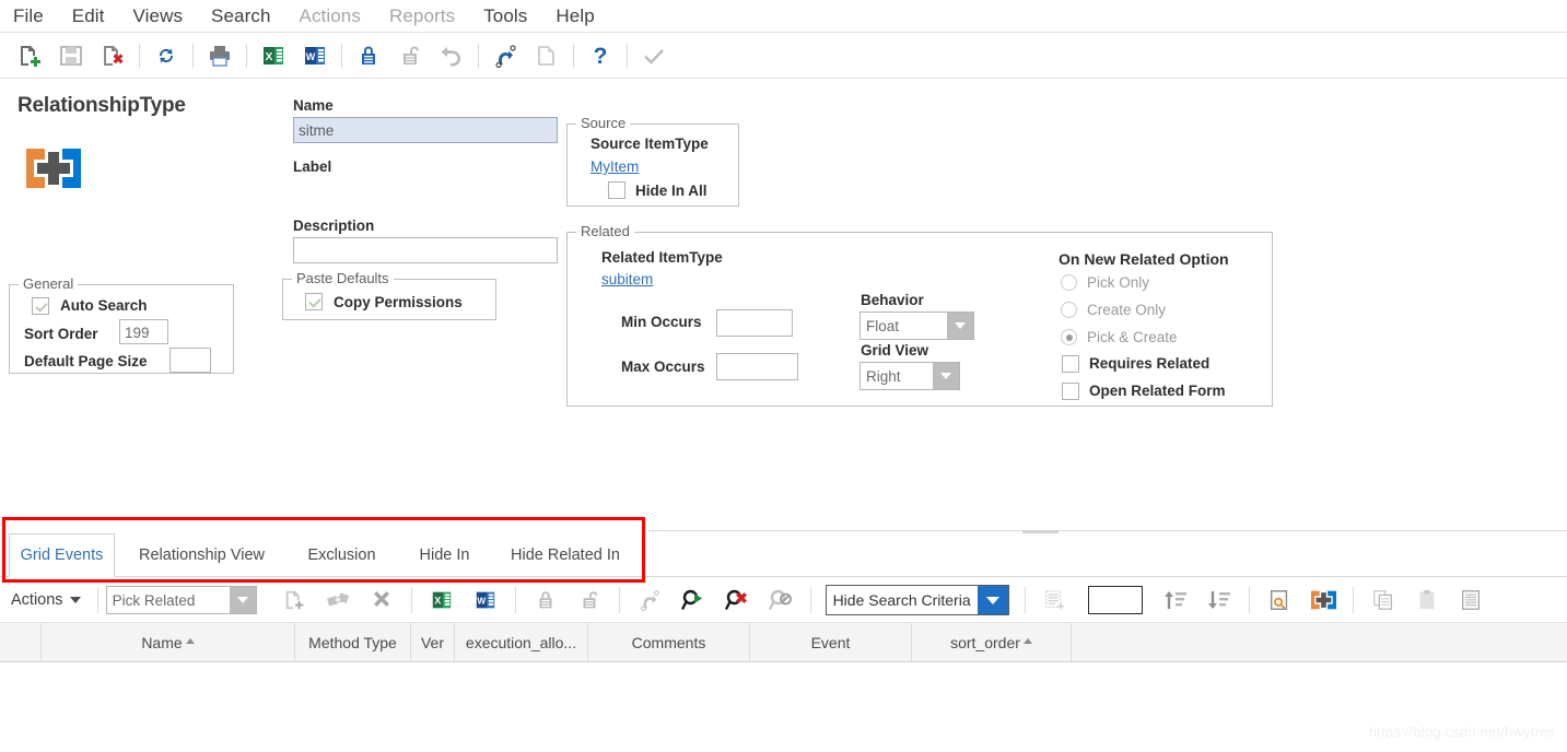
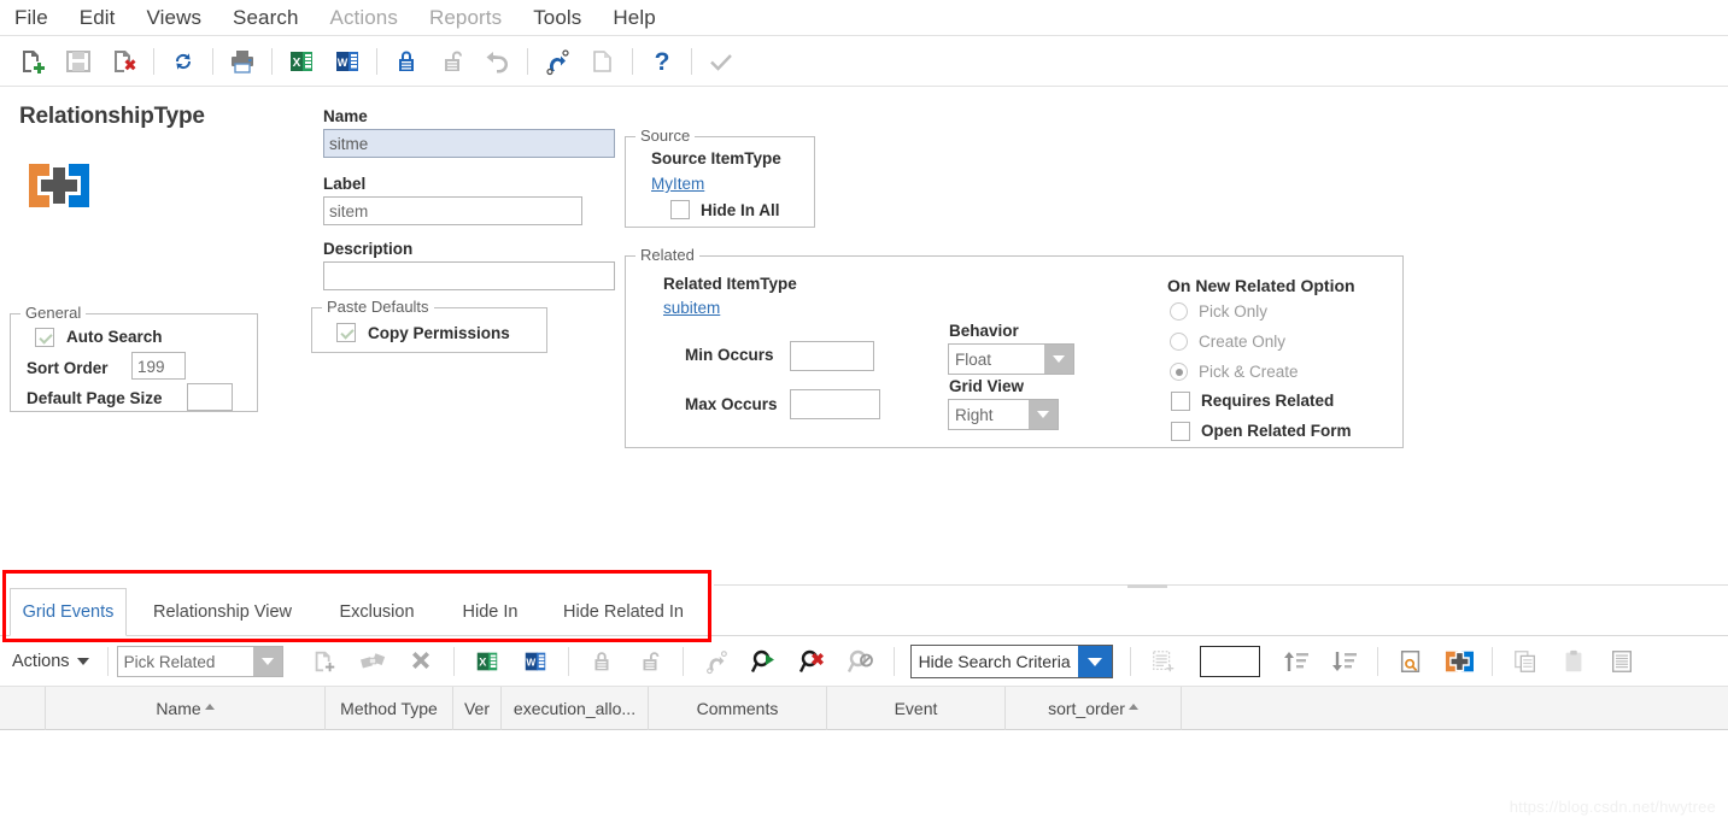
  File
  Edit
  Views
  Search
  Actions
  Reports
  Tools
  Help
  X
  W
  ?
  RelationshipType
  General
  Auto Search
  Sort Order
  199
  Default Page Size
  Name
  sitme
  Label
+ sitem
  Description
  Paste Defaults
  Copy Permissions
  Source
  Source ItemType
  MyItem
  Hide In All
  Related
  Related ItemType
  subitem
  Min Occurs
  Max Occurs
  Behavior
  Float
  Grid View
  Right
  On New Related Option
  Pick Only
  Create Only
  Pick & Create
  Requires Related
  Open Related Form
  Grid Events
  Relationship View
  Exclusion
  Hide In
  Hide Related In
  Actions
  Pick Related
  X
  W
  Hide Search Criteria
  Name
  Method Type
  Ver
  execution_allo...
  Comments
  Event
  sort_order
